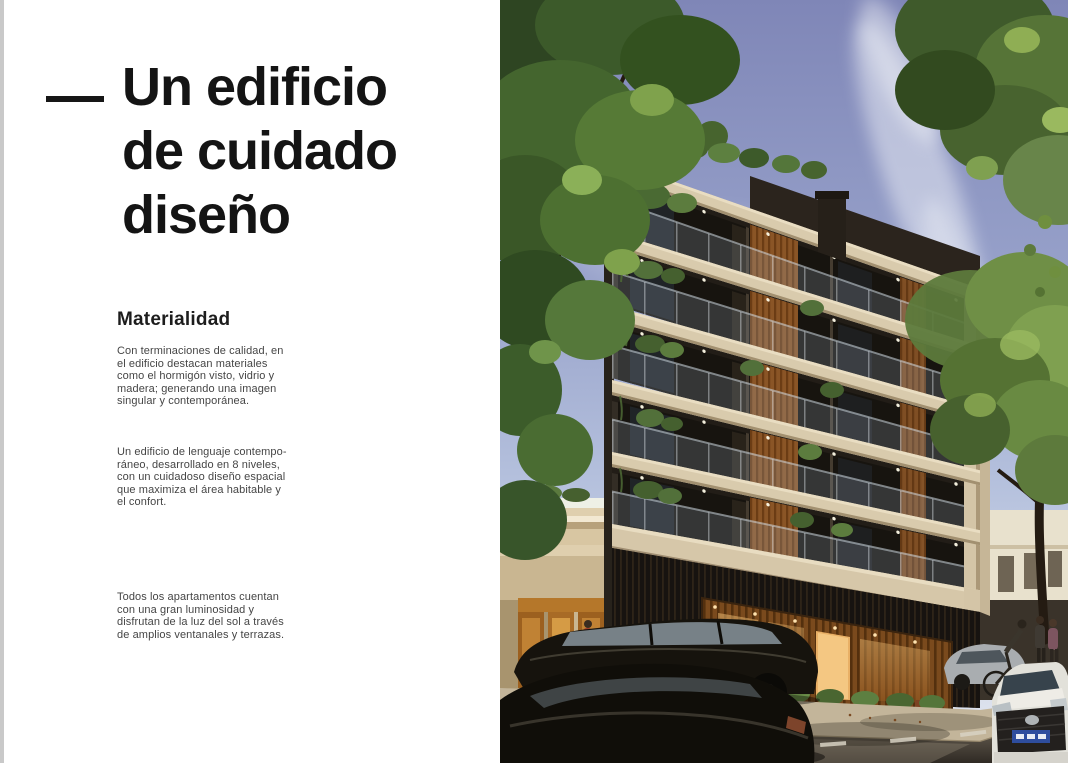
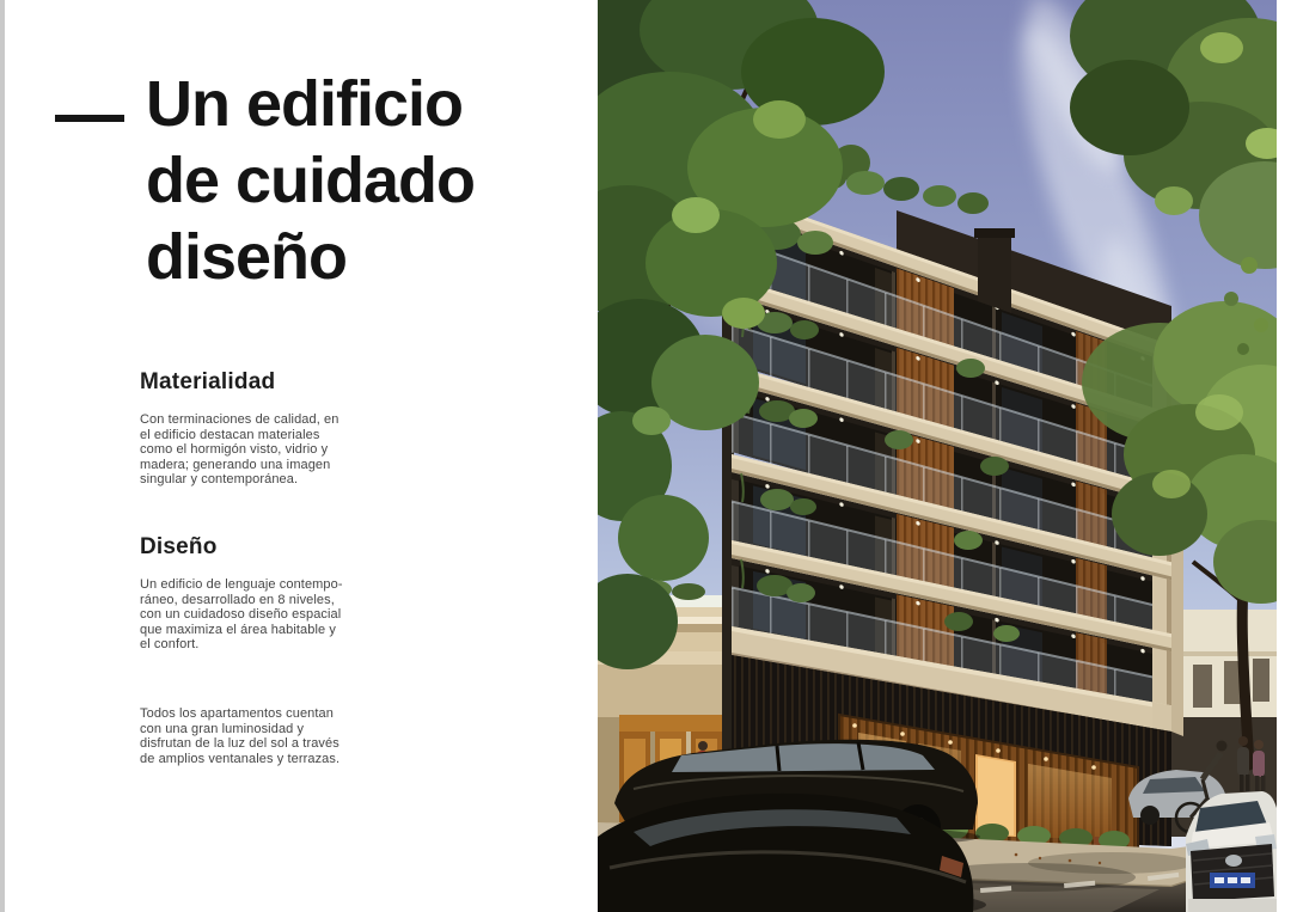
  Un edificio
  de cuidado
  diseño
  Materialidad
  Con terminaciones de calidad, en
  el edificio destacan materiales
  como el hormigón visto, vidrio y
  madera; generando una imagen
  singular y contemporánea.
+ Diseño
  Un edificio de lenguaje contempo-
  ráneo, desarrollado en 8 niveles,
  con un cuidadoso diseño espacial
  que maximiza el área habitable y
  el confort.
  Todos los apartamentos cuentan
  con una gran luminosidad y
  disfrutan de la luz del sol a través
  de amplios ventanales y terrazas.
